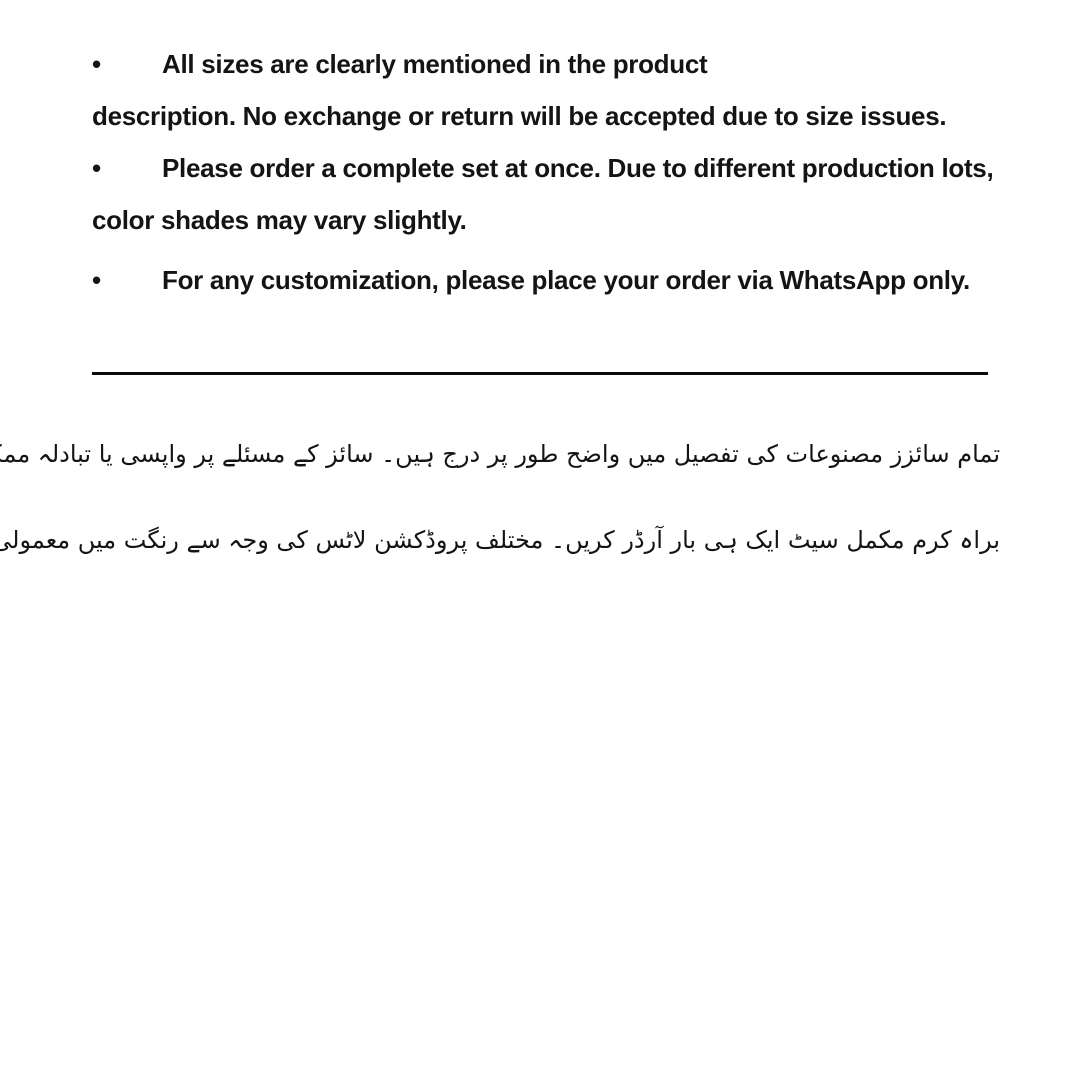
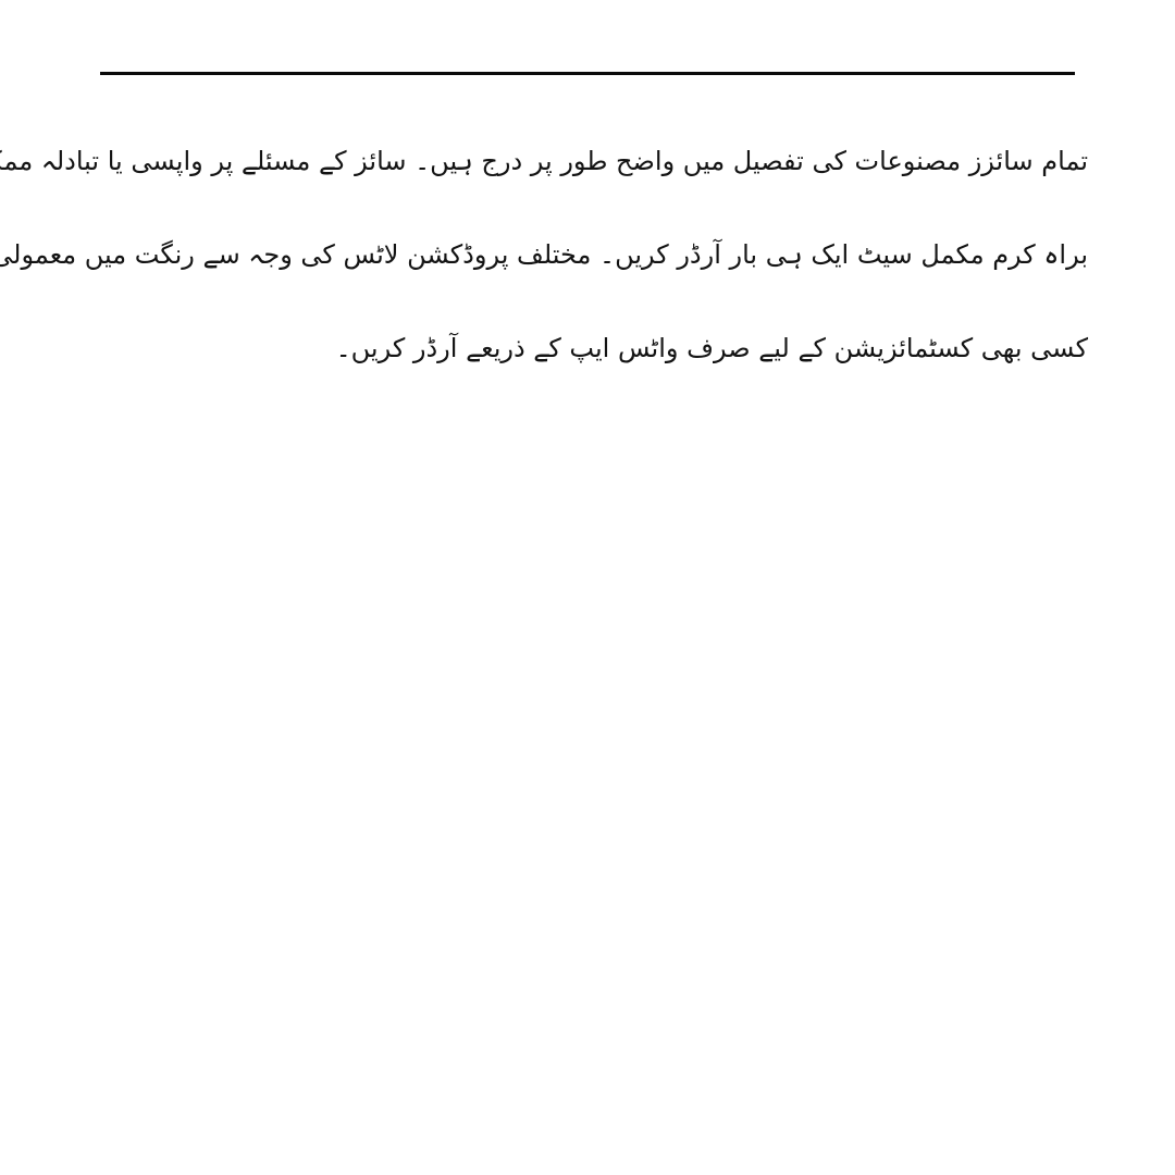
- • All sizes are clearly mentioned in the product
- description. No exchange or return will be accepted due to size issues.
- • Please order a complete set at once. Due to different production lots,
- color shades may vary slightly.
- • For any customization, please place your order via WhatsApp only.
  تمام سائزز مصنوعات کی تفصیل میں واضح طور پر درج ہیں۔ سائز کے مسئلے پر واپسی یا تبادلہ مم
  براہ کرم مکمل سیٹ ایک ہی بار آرڈر کریں۔ مختلف پروڈکشن لاٹس کی وجہ سے رنگت میں معمولی
+ کسی بھی کسٹمائزیشن کے لیے صرف واٹس ایپ کے ذریعے آرڈر کریں۔
